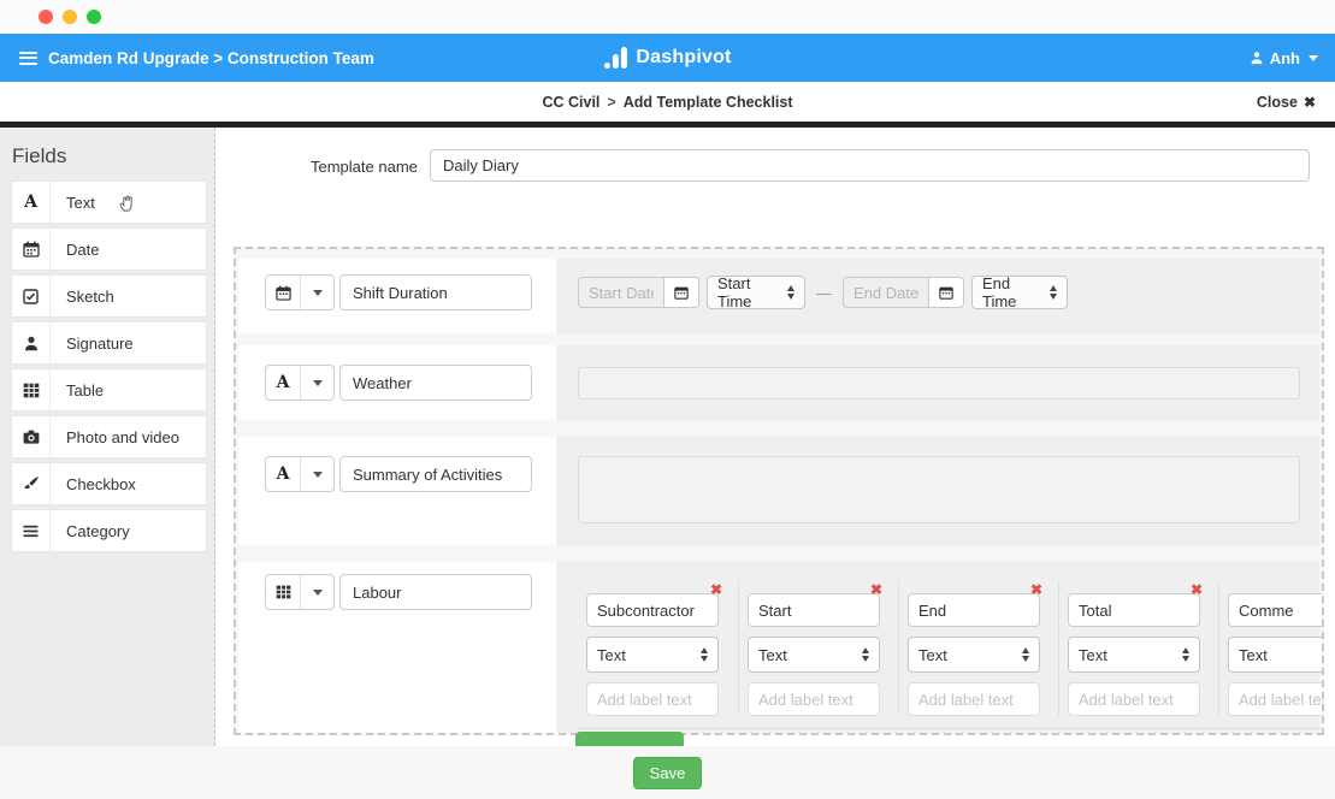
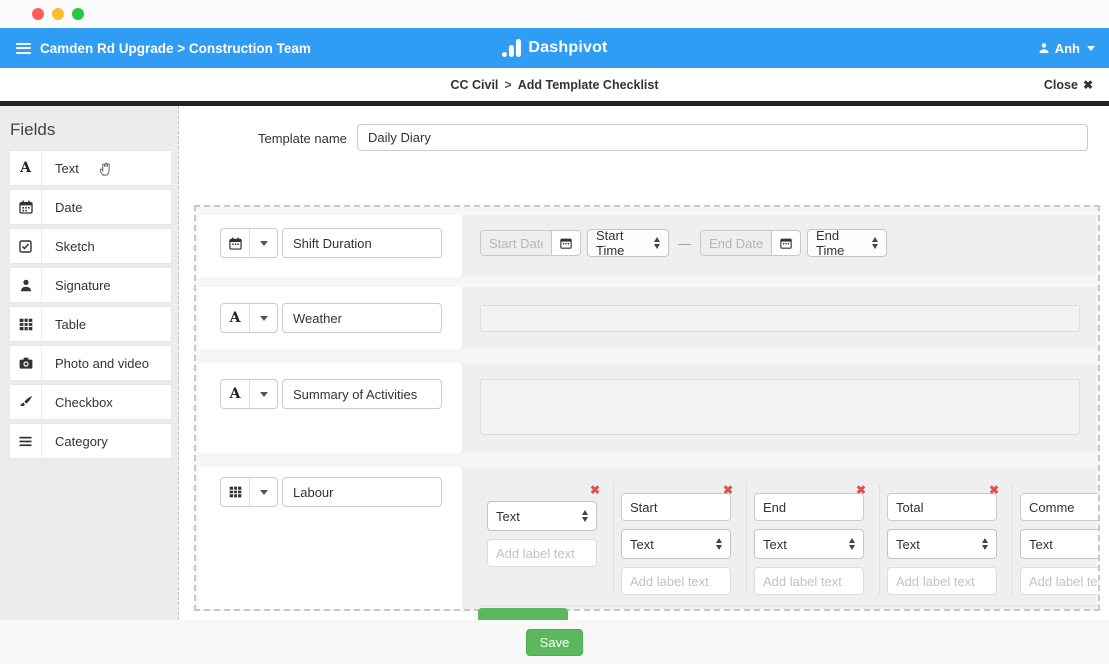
  Camden Rd Upgrade > Construction Team
  Dashpivot
  Anh
  CC Civil
  >
  Add Template Checklist
  Close
  ✖
  Fields
  A
  Text
  Date
  Sketch
  Signature
  Table
  Photo and video
  Checkbox
  Category
  Template name
  Daily Diary
  Shift Duration
  Start Dat
  Start Time
  —
  End Date
  End Time
  A
  Weather
  A
  Summary of Activities
  Labour
  ✖
- Subcontractor
  Text
  Add label text
  ✖
  Start
  Text
  Add label text
  ✖
  End
  Text
  Add label text
  ✖
  Total
  Text
  Add label text
  Comme
  Text
  Add label te
  Save
